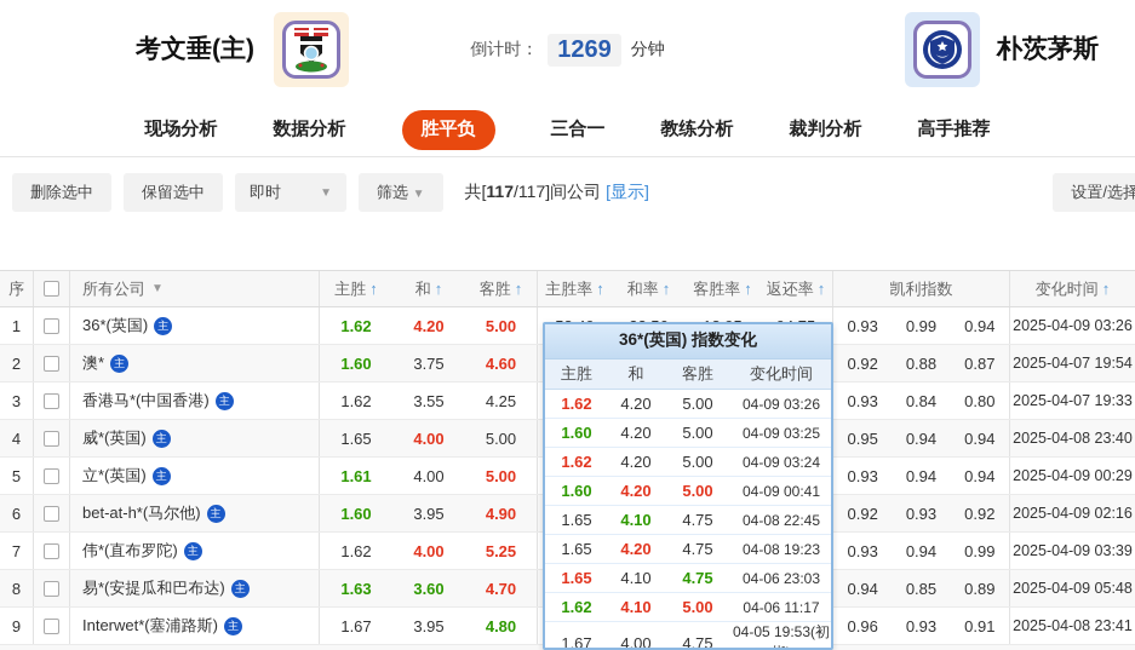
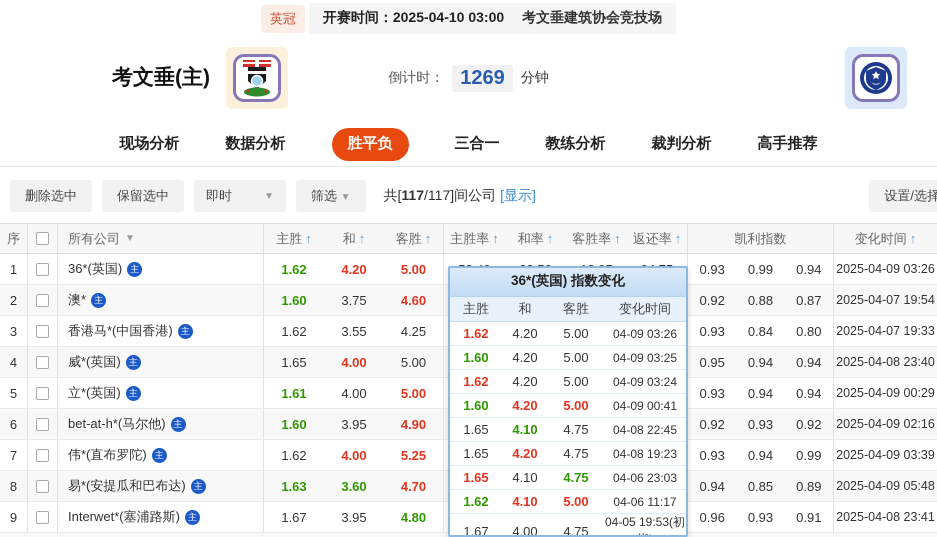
+ 英冠
+ 开赛时间：2025-04-10 03:00
+ 考文垂建筑协会竞技场
  考文垂(主)
  倒计时：
  1269
  分钟
- 朴茨茅斯
  现场分析
  数据分析
  胜平负
  三合一
  教练分析
  裁判分析
  高手推荐
  删除选中
  保留选中
  即时
  ▼
  筛选 ▼
  共[117/117]间公司 [显示]
  设置/选择
  序
  所有公司
  ▼
  主胜 ↑
  和 ↑
  客胜
  ↑
  主胜率 ↑
  和率 ↑
  客胜率 ↑
  返还率
  ↑
  凯利指数
  变化时间 ↑
  1
  36*(英国)
  主
  1.62
  4.20
  5.00
  0.93
  0.99
  0.94
  2025-04-09 03:26
  2
  澳*
  主
  1.60
  3.75
  4.60
  0.92
  0.88
  0.87
  2025-04-07 19:54
  3
  香港马*(中国香港)
  主
  1.62
  3.55
  4.25
  0.93
  0.84
  0.80
  2025-04-07 19:33
  4
  威*(英国)
  主
  1.65
  4.00
  5.00
  0.95
  0.94
  0.94
  2025-04-08 23:40
  5
  立*(英国)
  主
  1.61
  4.00
  5.00
  0.93
  0.94
  0.94
  2025-04-09 00:29
  6
  bet-at-h*(马尔他)
  主
  1.60
  3.95
  4.90
  0.92
  0.93
  0.92
  2025-04-09 02:16
  7
  伟*(直布罗陀)
  主
  1.62
  4.00
  5.25
  0.93
  0.94
  0.99
  2025-04-09 03:39
  8
  易*(安提瓜和巴布达)
  主
  1.63
  3.60
  4.70
  0.94
  0.85
  0.89
  2025-04-09 05:48
  9
  Interwet*(塞浦路斯)
  主
  1.67
  3.95
  4.80
  0.96
  0.93
  0.91
  2025-04-08 23:41
  36*(英国) 指数变化
  主胜
  和
  客胜
  变化时间
  1.62
  4.20
  5.00
  04-09 03:26
  1.60
  4.20
  5.00
  04-09 03:25
  1.62
  4.20
  5.00
  04-09 03:24
  1.60
  4.20
  5.00
  04-09 00:41
  1.65
  4.10
  4.75
  04-08 22:45
  1.65
  4.20
  4.75
  04-08 19:23
  1.65
  4.10
  4.75
  04-06 23:03
  1.62
  4.10
  5.00
  04-06 11:17
  1.67
  4.00
  4.75
  04-05 19:53(初
